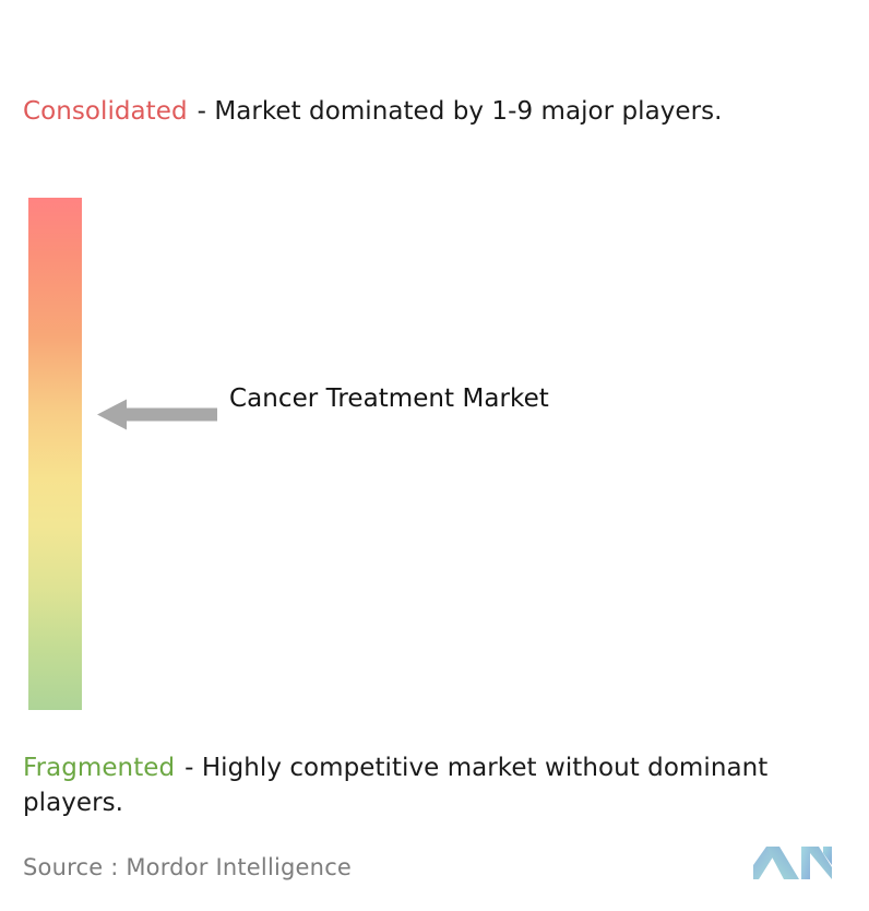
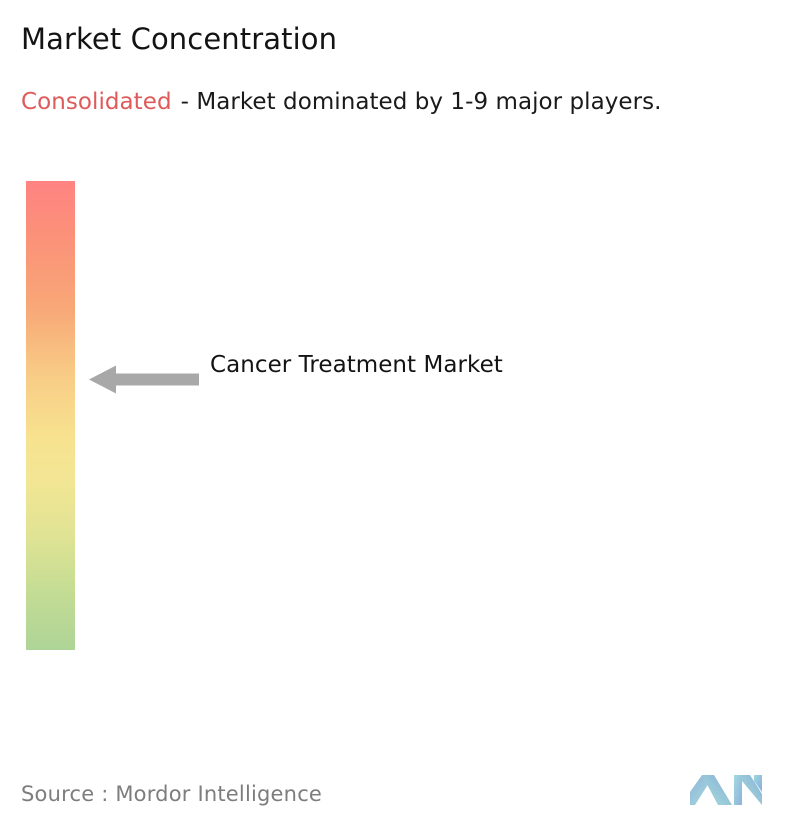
+ Market Concentration
  Consolidated - Market dominated by 1-9 major players.
  Cancer Treatment Market
- Fragmented - Highly competitive market without dominant players.
  Source : Mordor Intelligence
